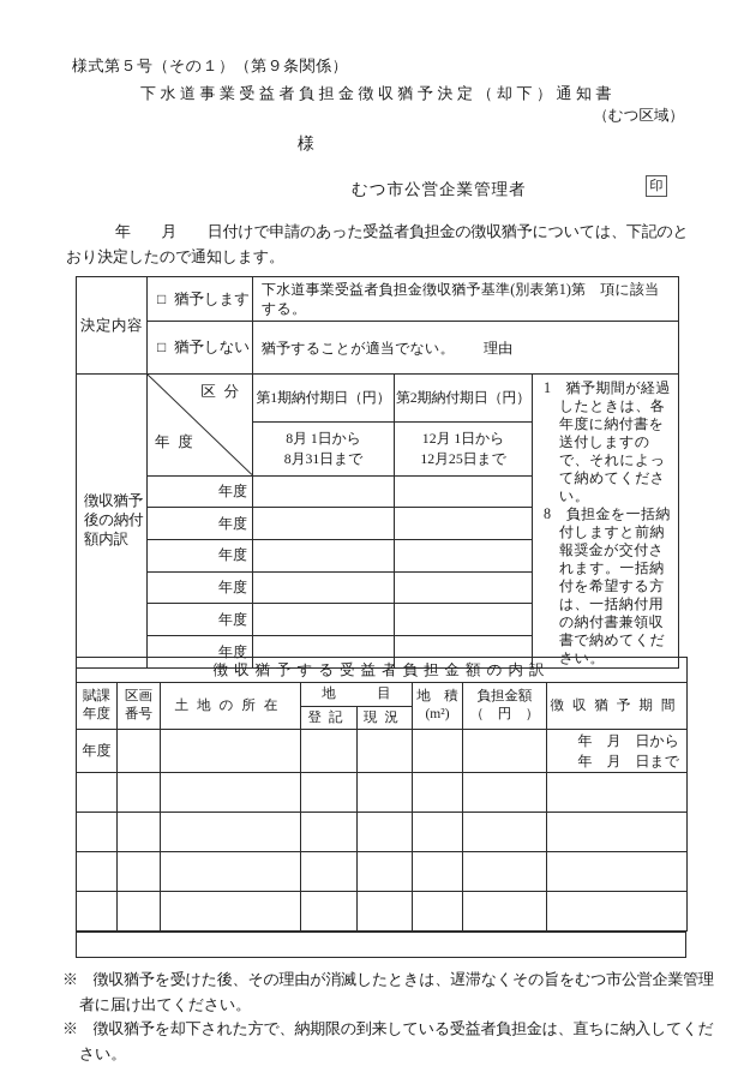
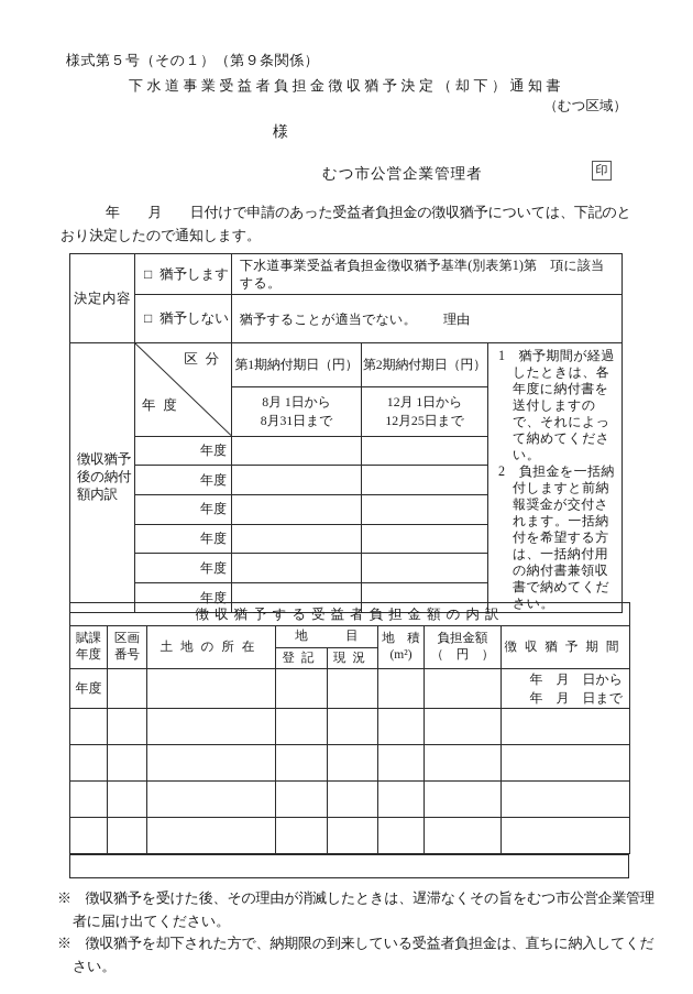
  様式第５号（その１）（第９条関係）
  下水道事業受益者負担金徴収猶予決定（却下）通知書
  （むつ区域）
  様
  むつ市公営企業管理者
  印
  年 月 日付けで申請のあった受益者負担金の徴収猶予については、下記のとおり決定したので通知します。
  決定内容	□ 猶予します	下水道事業受益者負担金徴収猶予基準(別表第1)第 項に該当する。
  □ 猶予しない	猶予することが適当でない。 理由
- 徴収猶予 後の納付 額内訳	区分 年度	第1期納付期日（円）	第2期納付期日（円）	1 猶予期間が経過したときは、各年度に納付書を送付しますので、それによって納めてください。 8 負担金を一括納付しますと前納報奨金が交付されます。一括納付を希望する方は、一括納付用の納付書兼領収書で納めてください。
+ 徴収猶予 後の納付 額内訳	区分 年度	第1期納付期日（円）	第2期納付期日（円）	1 猶予期間が経過したときは、各年度に納付書を送付しますので、それによって納めてください。 2 負担金を一括納付しますと前納報奨金が交付されます。一括納付を希望する方は、一括納付用の納付書兼領収書で納めてください。
  8月 1日から 8月31日まで	12月 1日から 12月25日まで
  年度
  年度
  年度
  年度
  年度
  年度
  徴収猶予する受益者負担金額の内訳
  賦課 年度	区画 番号	土地の所在	地 目	地 積 (m²)	負担金額 （ 円 ）	徴収猶予期間
  登記	現況
  年度							年 月 日から 年 月 日まで
  ※ 徴収猶予を受けた後、その理由が消滅したときは、遅滞なくその旨をむつ市公営企業管理者に届け出てください。
  ※ 徴収猶予を却下された方で、納期限の到来している受益者負担金は、直ちに納入してください。
